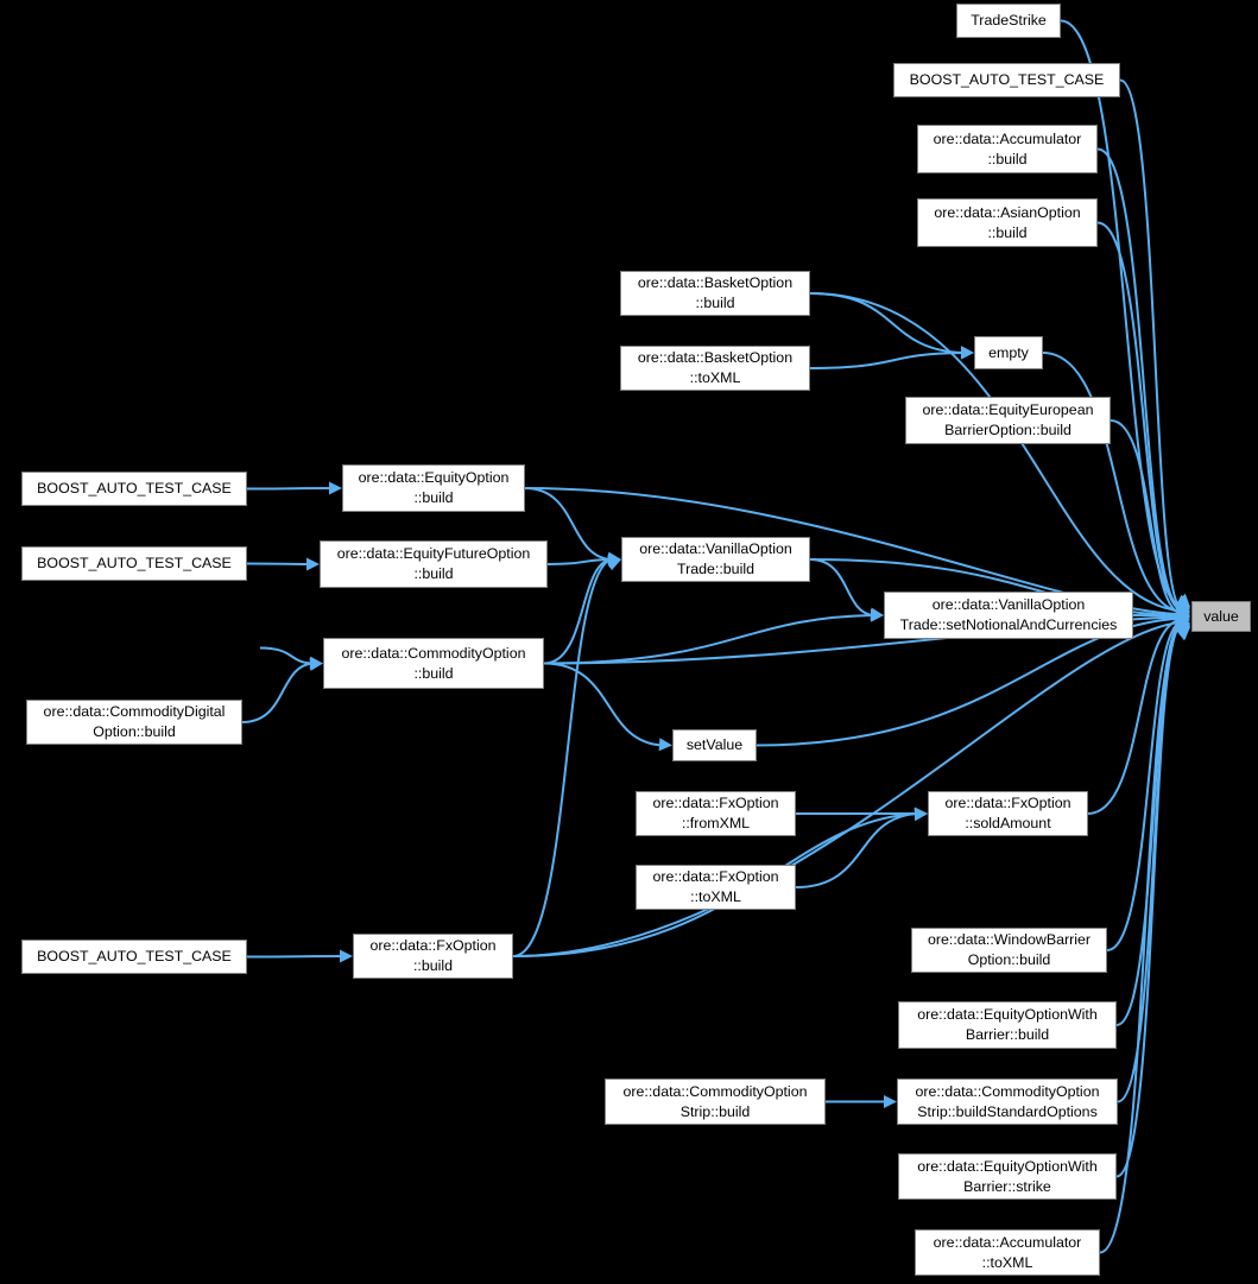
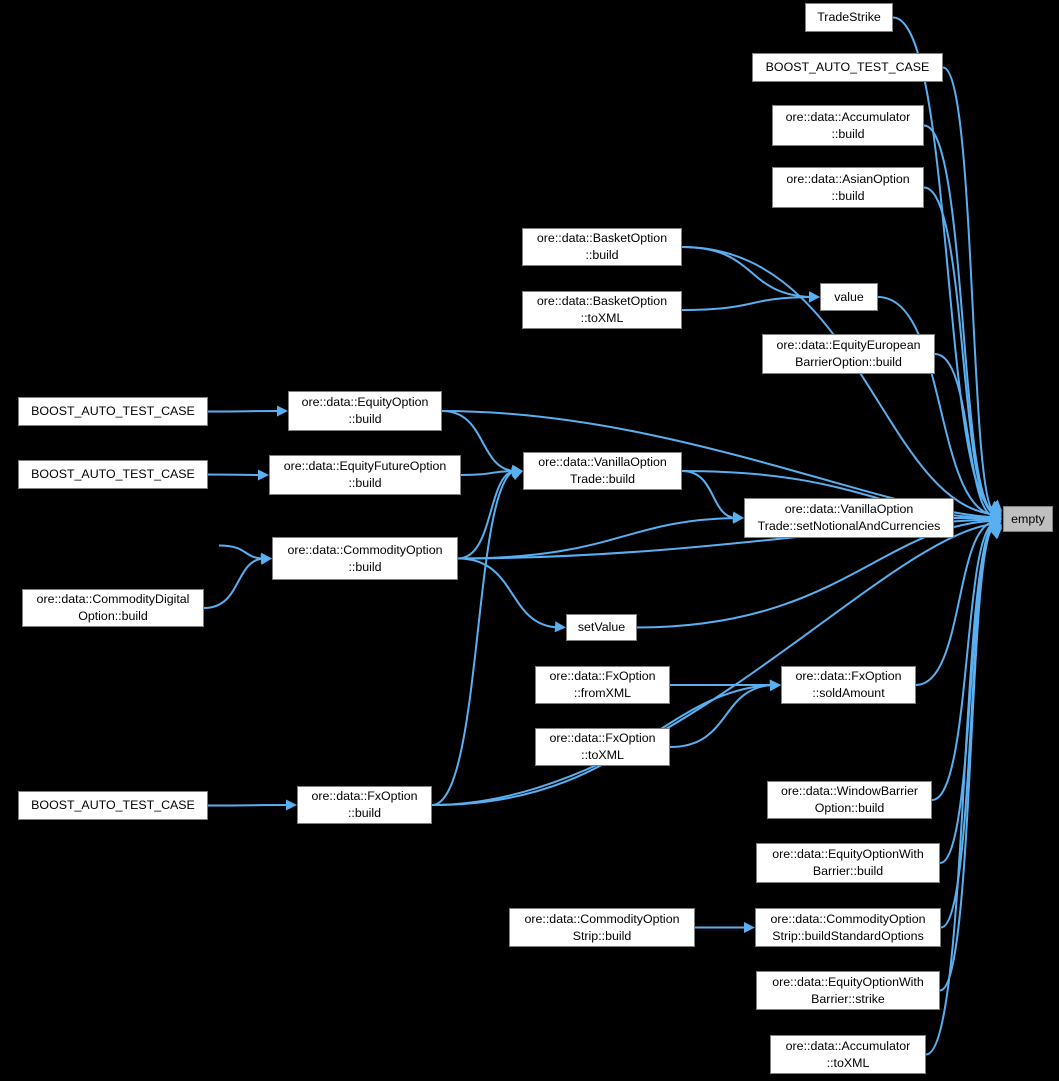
  TradeStrike
  BOOST_AUTO_TEST_CASE
  ore::data::Accumulator
  ::build
  ore::data::AsianOption
  ::build
  ore::data::BasketOption
  ::build
  ore::data::BasketOption
  ::toXML
- empty
+ value
  ore::data::EquityEuropean
  BarrierOption::build
  BOOST_AUTO_TEST_CASE
  ore::data::EquityOption
  ::build
  BOOST_AUTO_TEST_CASE
  ore::data::EquityFutureOption
  ::build
  ore::data::VanillaOption
  Trade::build
  ore::data::VanillaOption
  Trade::setNotionalAndCurrencies
- value
+ empty
  ore::data::CommodityOption
  ::build
  ore::data::CommodityDigital
  Option::build
  setValue
  ore::data::FxOption
  ::fromXML
  ore::data::FxOption
  ::soldAmount
  ore::data::FxOption
  ::toXML
  BOOST_AUTO_TEST_CASE
  ore::data::FxOption
  ::build
  ore::data::WindowBarrier
  Option::build
  ore::data::EquityOptionWith
  Barrier::build
  ore::data::CommodityOption
  Strip::build
  ore::data::CommodityOption
  Strip::buildStandardOptions
  ore::data::EquityOptionWith
  Barrier::strike
  ore::data::Accumulator
  ::toXML
